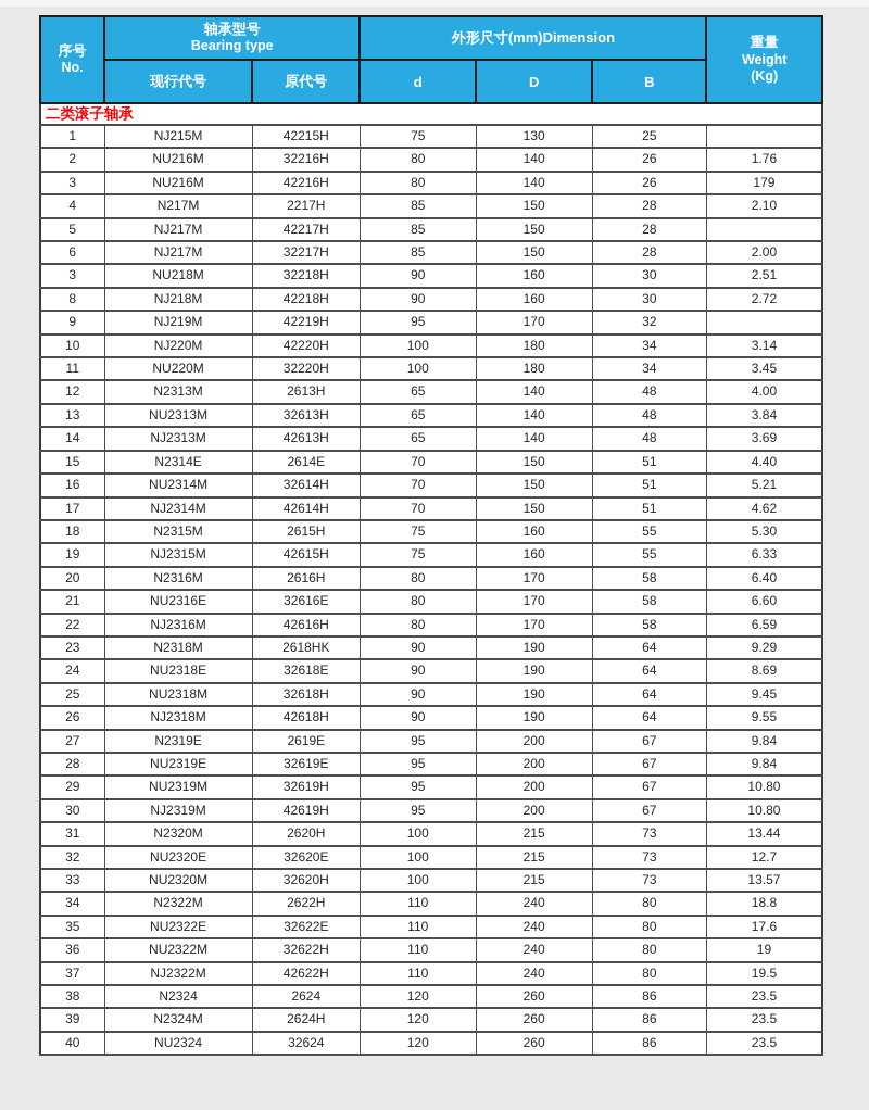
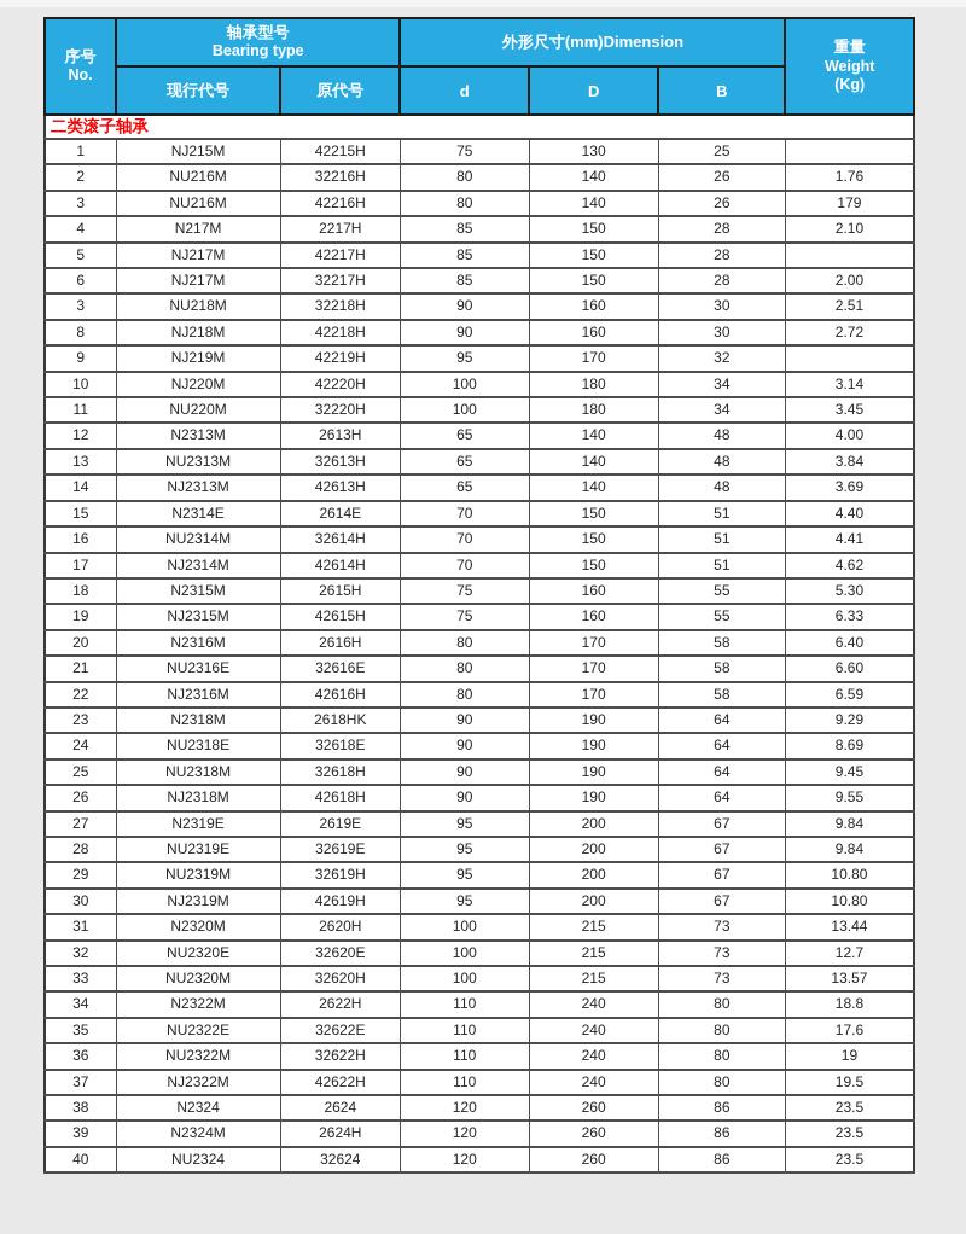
  序号 No.	轴承型号 Bearing type	外形尺寸(mm)Dimension	重量 Weight (Kg)
  现行代号	原代号	d	D	B
  二类滚子轴承
  1	NJ215M	42215H	75	130	25
  2	NU216M	32216H	80	140	26	1.76
  3	NU216M	42216H	80	140	26	179
  4	N217M	2217H	85	150	28	2.10
  5	NJ217M	42217H	85	150	28
  6	NJ217M	32217H	85	150	28	2.00
  3	NU218M	32218H	90	160	30	2.51
  8	NJ218M	42218H	90	160	30	2.72
  9	NJ219M	42219H	95	170	32
  10	NJ220M	42220H	100	180	34	3.14
  11	NU220M	32220H	100	180	34	3.45
  12	N2313M	2613H	65	140	48	4.00
  13	NU2313M	32613H	65	140	48	3.84
  14	NJ2313M	42613H	65	140	48	3.69
  15	N2314E	2614E	70	150	51	4.40
- 16	NU2314M	32614H	70	150	51	5.21
+ 16	NU2314M	32614H	70	150	51	4.41
  17	NJ2314M	42614H	70	150	51	4.62
  18	N2315M	2615H	75	160	55	5.30
  19	NJ2315M	42615H	75	160	55	6.33
  20	N2316M	2616H	80	170	58	6.40
  21	NU2316E	32616E	80	170	58	6.60
  22	NJ2316M	42616H	80	170	58	6.59
  23	N2318M	2618HK	90	190	64	9.29
  24	NU2318E	32618E	90	190	64	8.69
  25	NU2318M	32618H	90	190	64	9.45
  26	NJ2318M	42618H	90	190	64	9.55
  27	N2319E	2619E	95	200	67	9.84
  28	NU2319E	32619E	95	200	67	9.84
  29	NU2319M	32619H	95	200	67	10.80
  30	NJ2319M	42619H	95	200	67	10.80
  31	N2320M	2620H	100	215	73	13.44
  32	NU2320E	32620E	100	215	73	12.7
  33	NU2320M	32620H	100	215	73	13.57
  34	N2322M	2622H	110	240	80	18.8
  35	NU2322E	32622E	110	240	80	17.6
  36	NU2322M	32622H	110	240	80	19
  37	NJ2322M	42622H	110	240	80	19.5
  38	N2324	2624	120	260	86	23.5
  39	N2324M	2624H	120	260	86	23.5
  40	NU2324	32624	120	260	86	23.5
